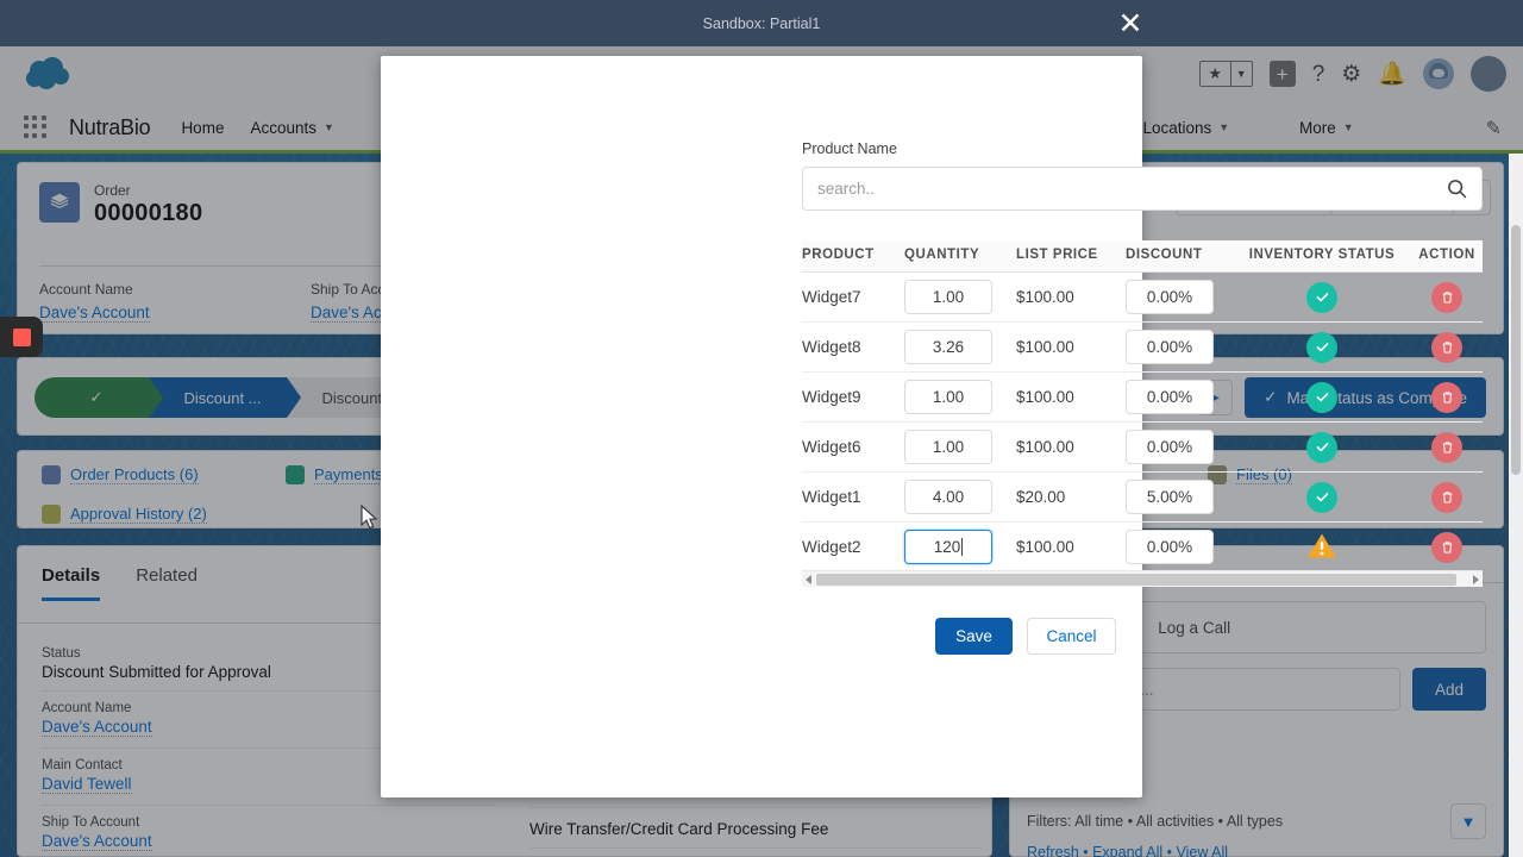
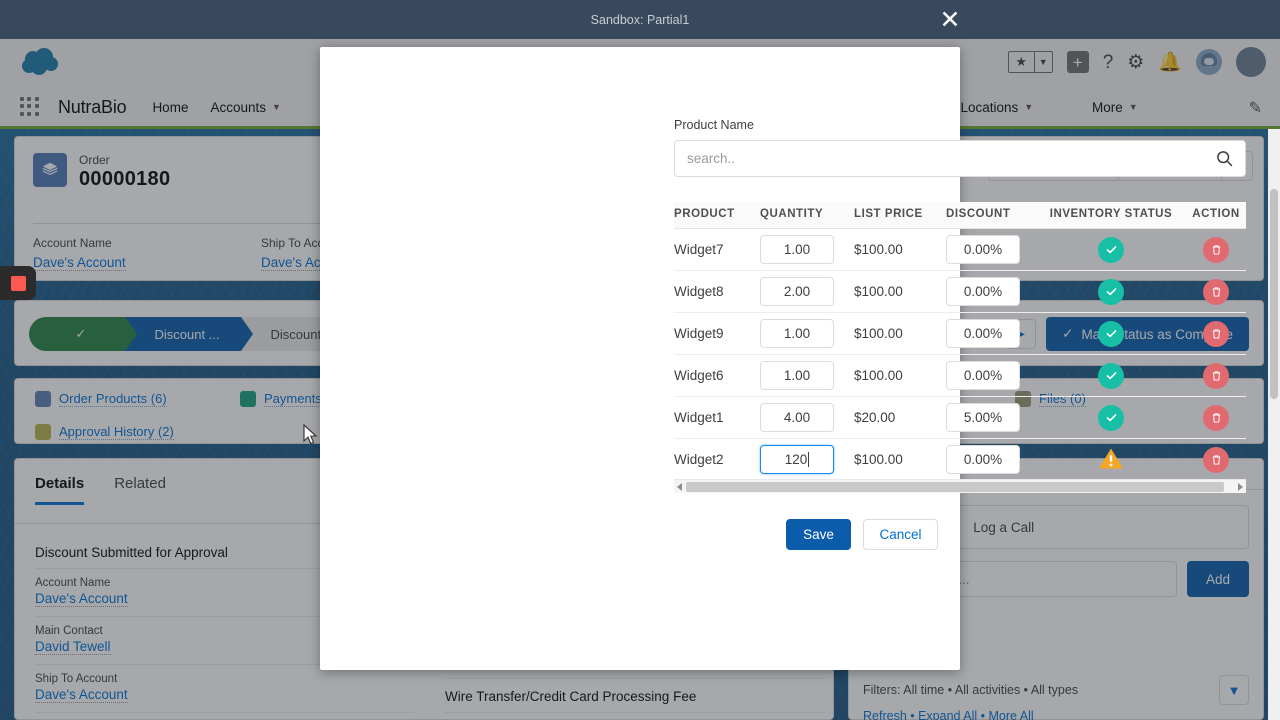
  ★
  ▼
  +
  ?
  ⚙
  🔔
  NutraBio
  Home
  Accounts
  ▼
  Locations
  ▼
  More
  ▼
  ✎
  Order
  00000180
  Account Name
  Dave's Account
  ✓
  Discount ...
  ▶
  ✓
  Order Products (6)
  Payments
  Files (0)
  Approval History (2)
  Details
  Related
- Status
  Discount Submitted for Approval
  Account Name
  Dave's Account
  Main Contact
  David Tewell
  Ship To Account
  Dave's Account
  Wire Transfer/Credit Card Processing Fee
  Log a Call
  Add
  Filters: All time • All activities • All types
  ▼
- Refresh • Expand All • View All
+ Refresh • Expand All • More All
  Sandbox: Partial1
  ✕
  Product Name
  search..
  PRODUCT	QUANTITY	LIST PRICE	DISCOUNT	INVENTORY STATUS	ACTION
  Widget7	1.00	$100.00	0.00%
- Widget8	3.26	$100.00	0.00%
+ Widget8	2.00	$100.00	0.00%
  Widget9	1.00	$100.00	0.00%
  Widget6	1.00	$100.00	0.00%
  Widget1	4.00	$20.00	5.00%
  Widget2	120	$100.00	0.00%
  Save
  Cancel
